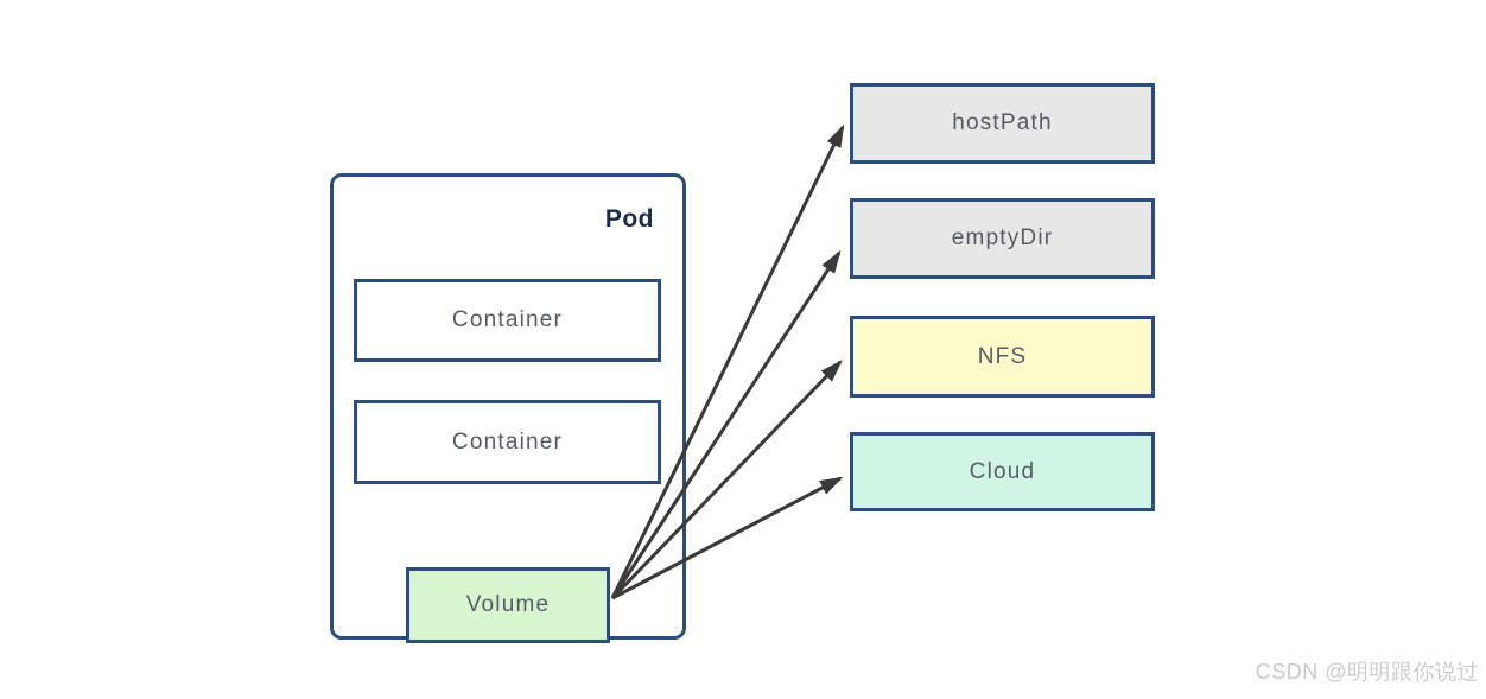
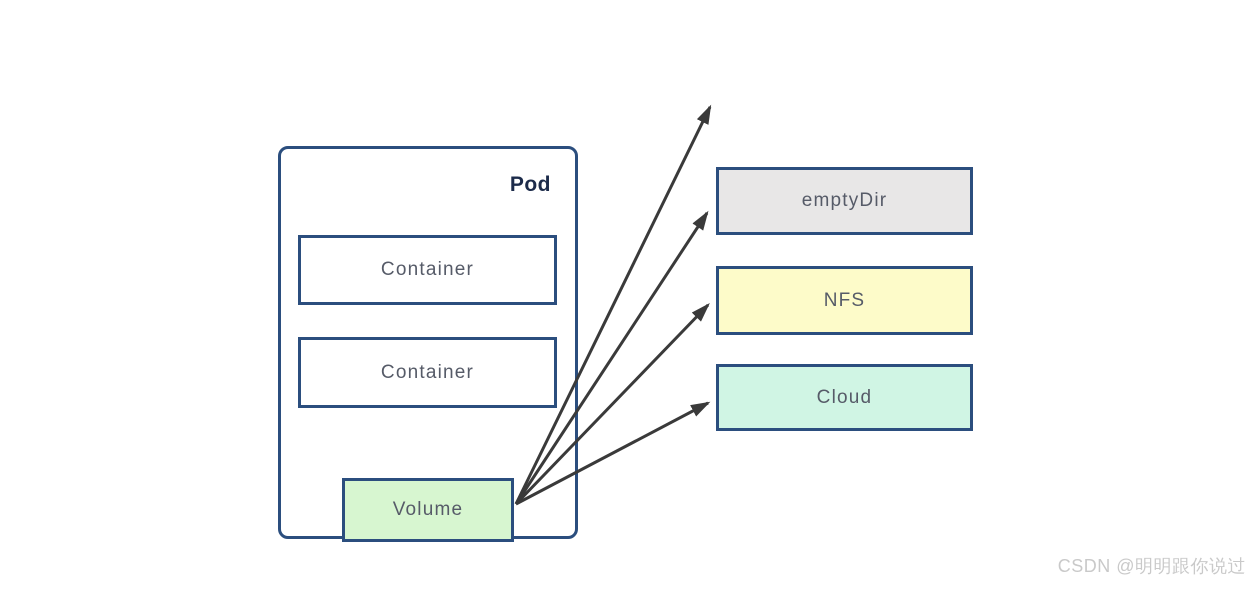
  Pod
  Container
  Container
  Volume
- hostPath
  emptyDir
  NFS
  Cloud
  CSDN @明明跟你说过
